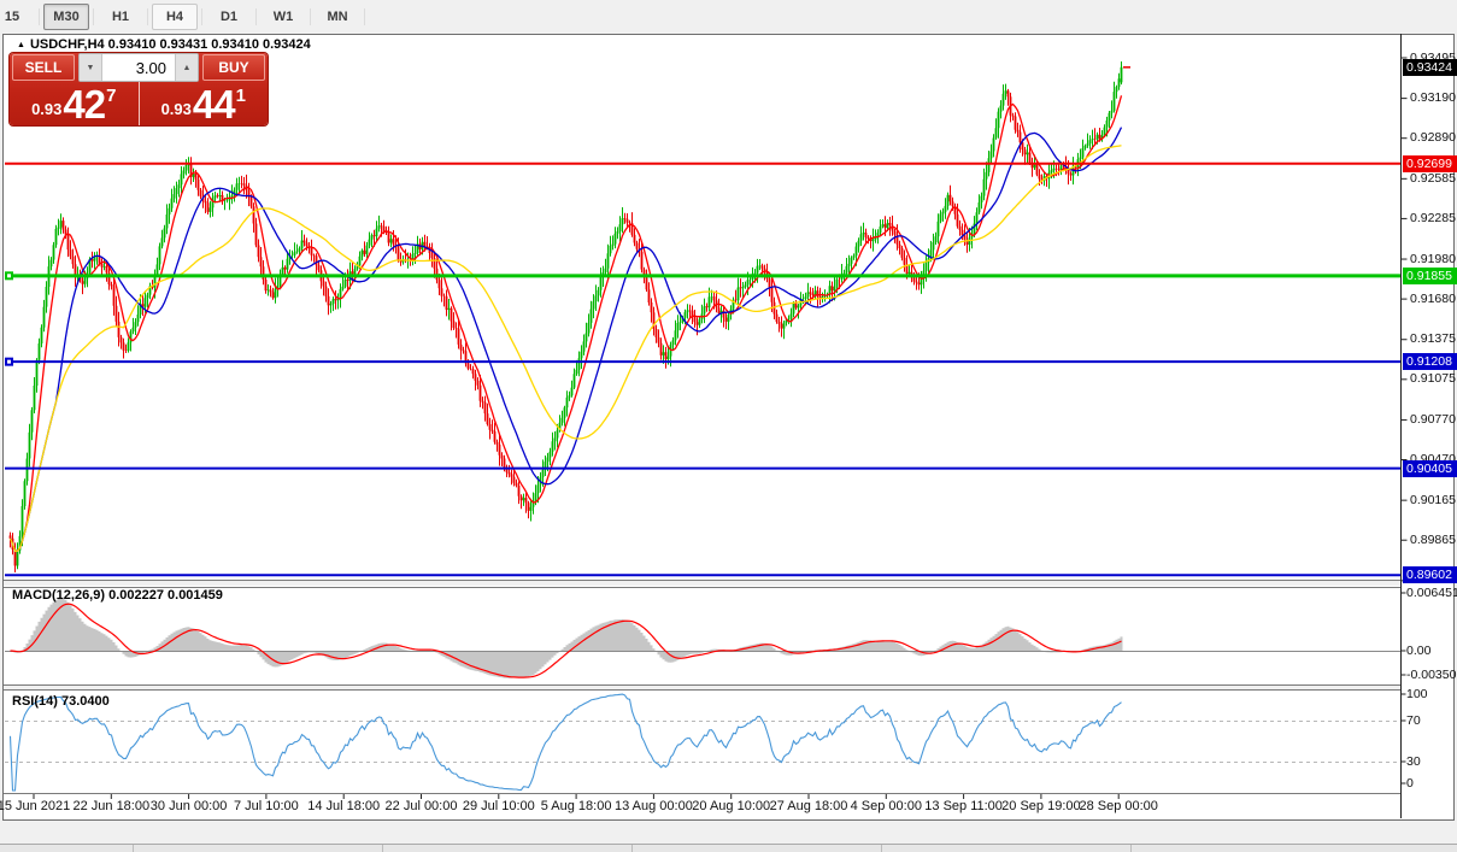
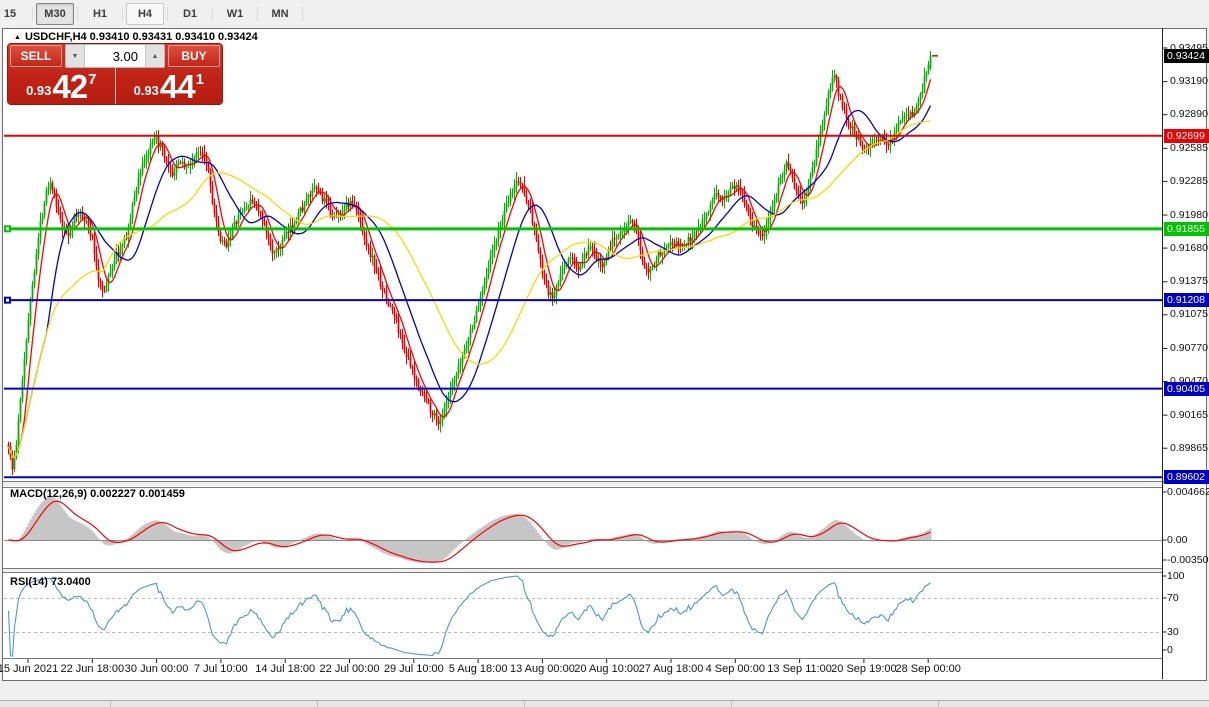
  15
  M30
  H1
  H4
  D1
  W1
  MN
  USDCHF,H4 0.93410 0.93431 0.93410 0.93424
  SELL
  3.00
  BUY
  0.93
  42
  7
  0.93
  44
  1
  MACD(12,26,9) 0.002227 0.001459
  RSI(14) 73.0400
  0.93495
  0.93190
  0.92890
  0.92585
  0.92285
  0.91980
  0.91680
  0.91375
  0.91075
  0.90770
  0.90165
  0.89865
  0.92699
  0.91855
  0.91208
  0.90405
  0.89602
  0.93424
- 0.006451
+ 0.004662
  0.00
  -0.00350
  100
  70
  30
  0
  15 Jun 2021
  22 Jun 18:00
  30 Jun 00:00
  7 Jul 10:00
  14 Jul 18:00
  22 Jul 00:00
  29 Jul 10:00
  5 Aug 18:00
  13 Aug 00:00
  20 Aug 10:00
  27 Aug 18:00
  4 Sep 00:00
  13 Sep 11:00
  20 Sep 19:00
  28 Sep 00:00
